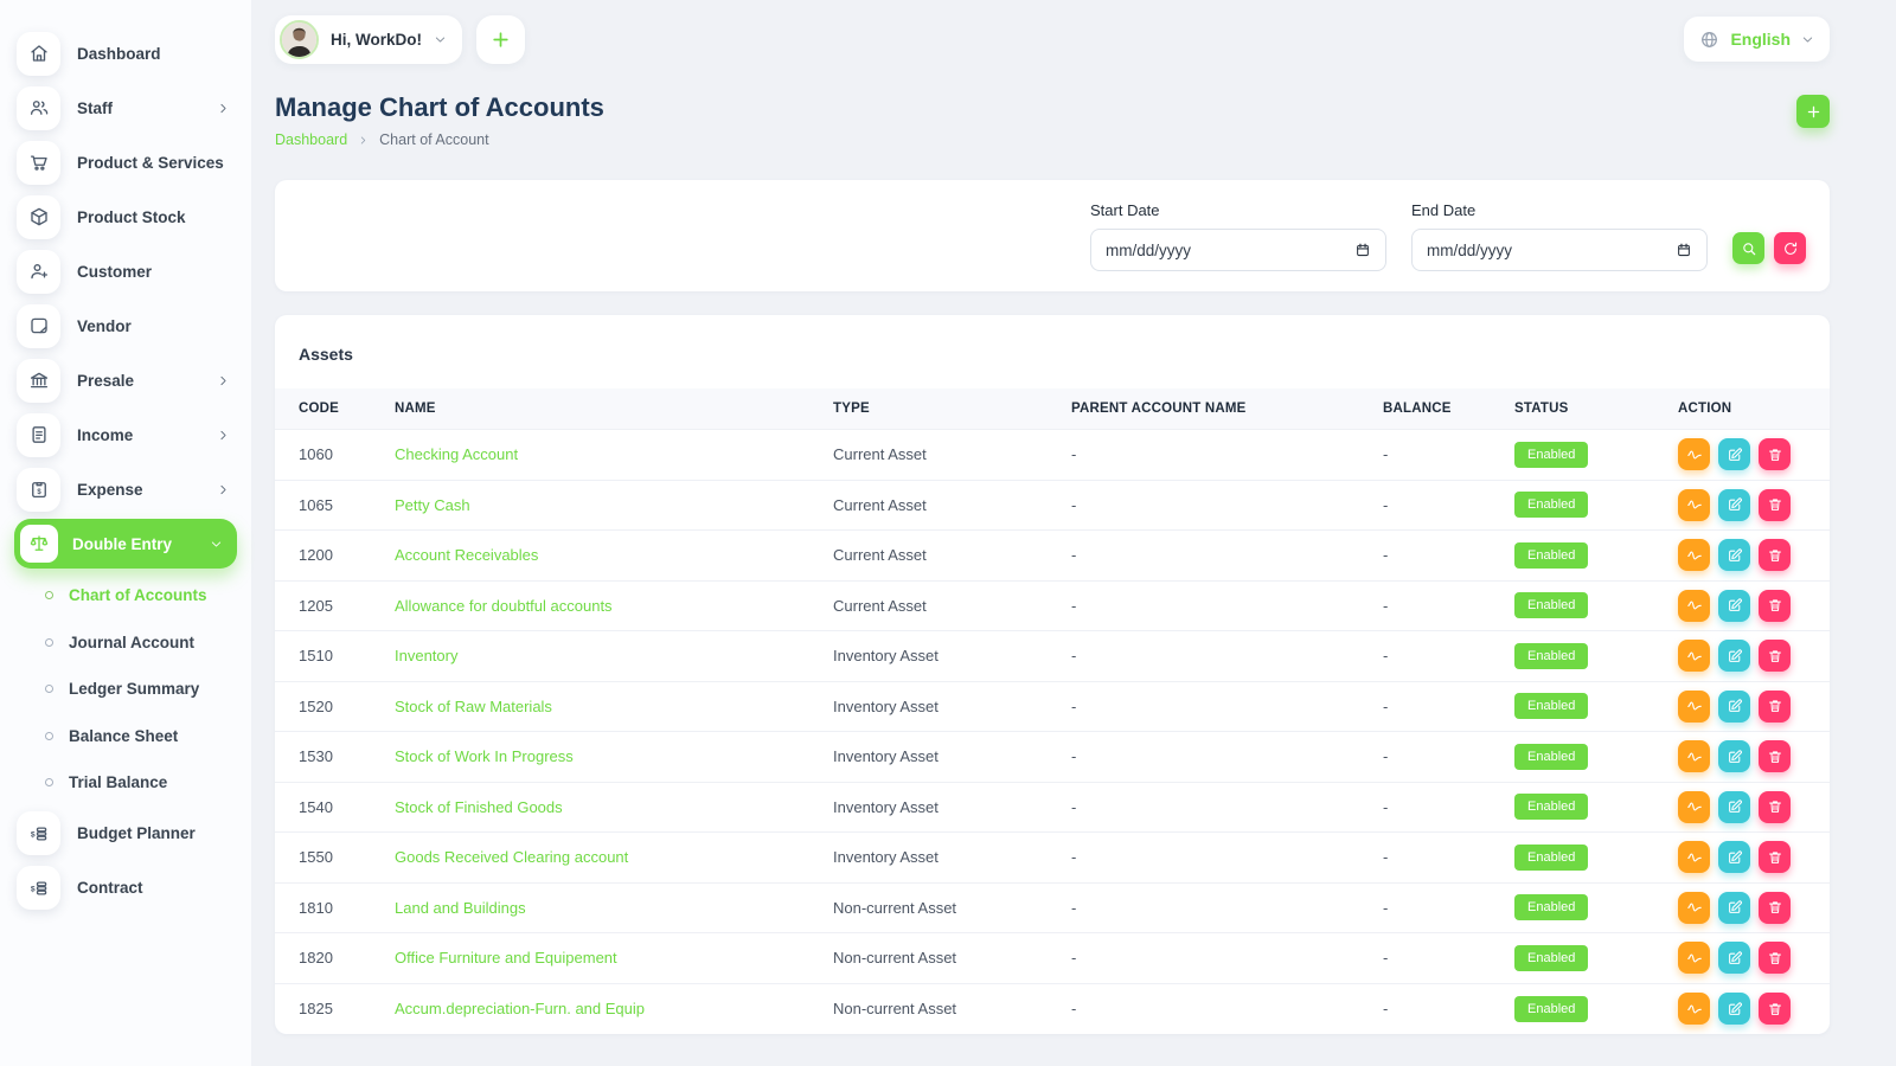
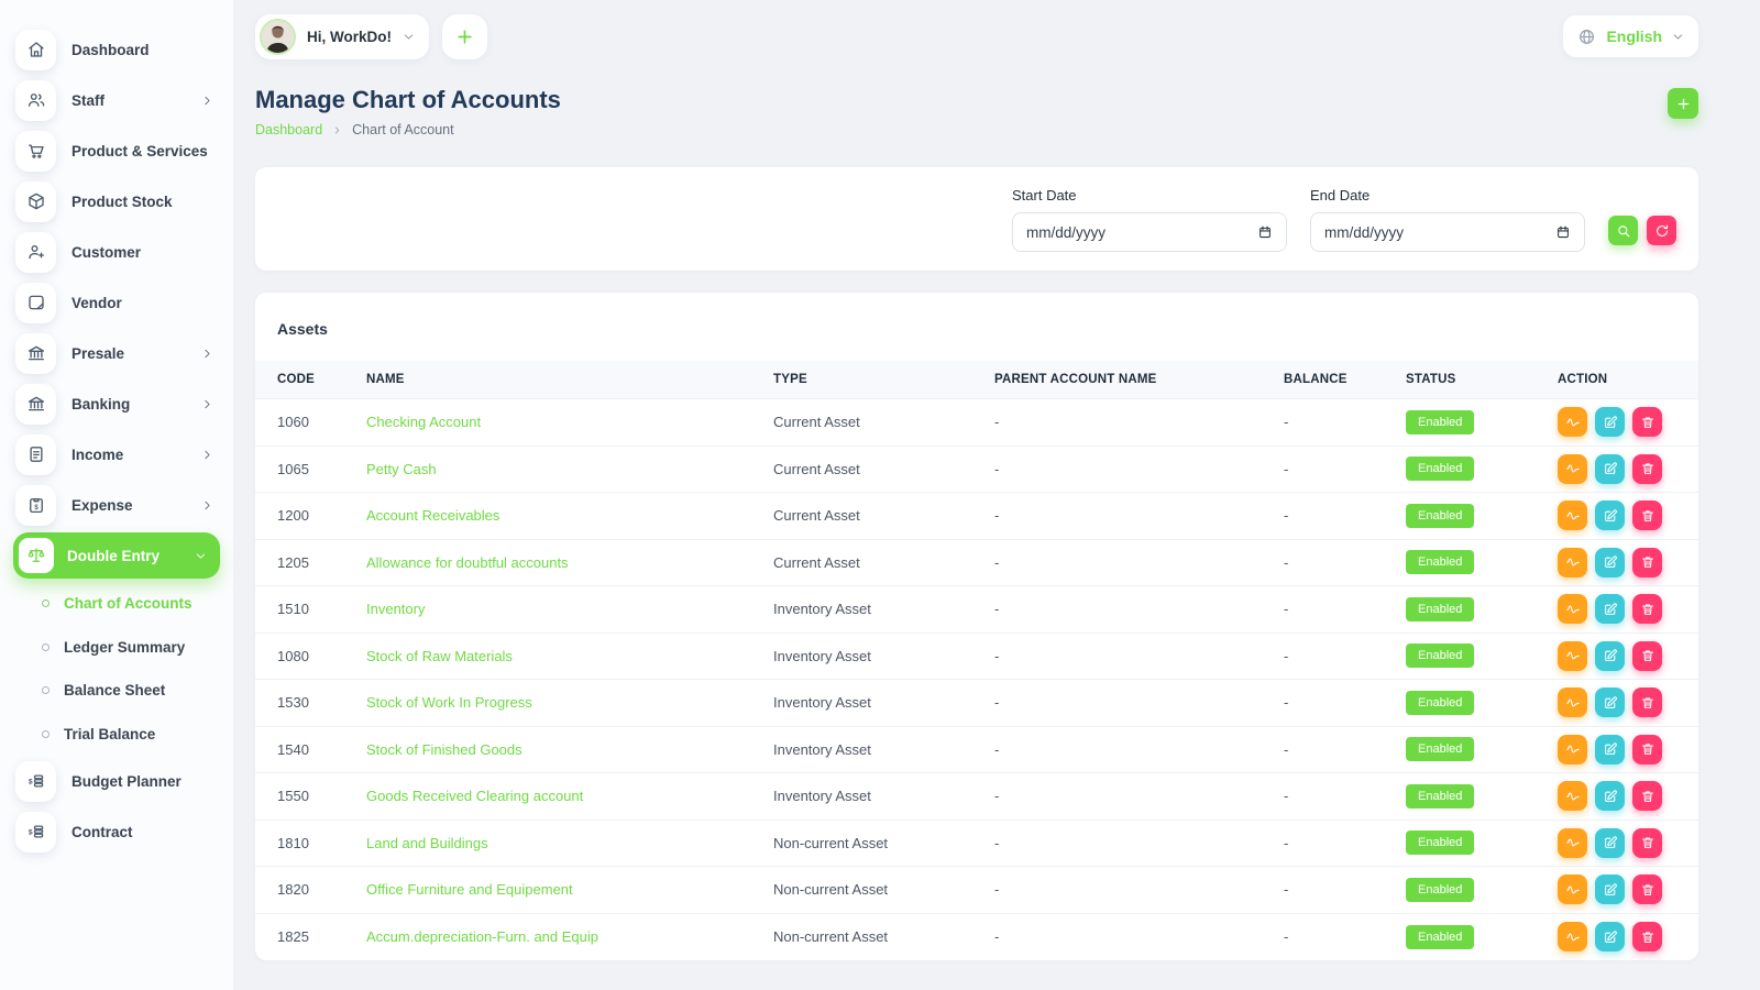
  Dashboard
  Staff
  Product & Services
  Product Stock
  Customer
  Vendor
  Presale
+ Banking
  Income
  Expense
  Double Entry
  Chart of Accounts
- Journal Account
  Ledger Summary
  Balance Sheet
  Trial Balance
  Budget Planner
  Contract
  Hi, WorkDo!
  English
  Manage Chart of Accounts
  Dashboard
  Chart of Account
  Start Date
  mm/dd/yyyy
  End Date
  mm/dd/yyyy
  Assets
  CODE	NAME	TYPE	PARENT ACCOUNT NAME	BALANCE	STATUS	ACTION
  1060	Checking Account	Current Asset	-	-	Enabled
  1065	Petty Cash	Current Asset	-	-	Enabled
  1200	Account Receivables	Current Asset	-	-	Enabled
  1205	Allowance for doubtful accounts	Current Asset	-	-	Enabled
  1510	Inventory	Inventory Asset	-	-	Enabled
- 1520	Stock of Raw Materials	Inventory Asset	-	-	Enabled
+ 1080	Stock of Raw Materials	Inventory Asset	-	-	Enabled
  1530	Stock of Work In Progress	Inventory Asset	-	-	Enabled
  1540	Stock of Finished Goods	Inventory Asset	-	-	Enabled
  1550	Goods Received Clearing account	Inventory Asset	-	-	Enabled
  1810	Land and Buildings	Non-current Asset	-	-	Enabled
  1820	Office Furniture and Equipement	Non-current Asset	-	-	Enabled
  1825	Accum.depreciation-Furn. and Equip	Non-current Asset	-	-	Enabled
